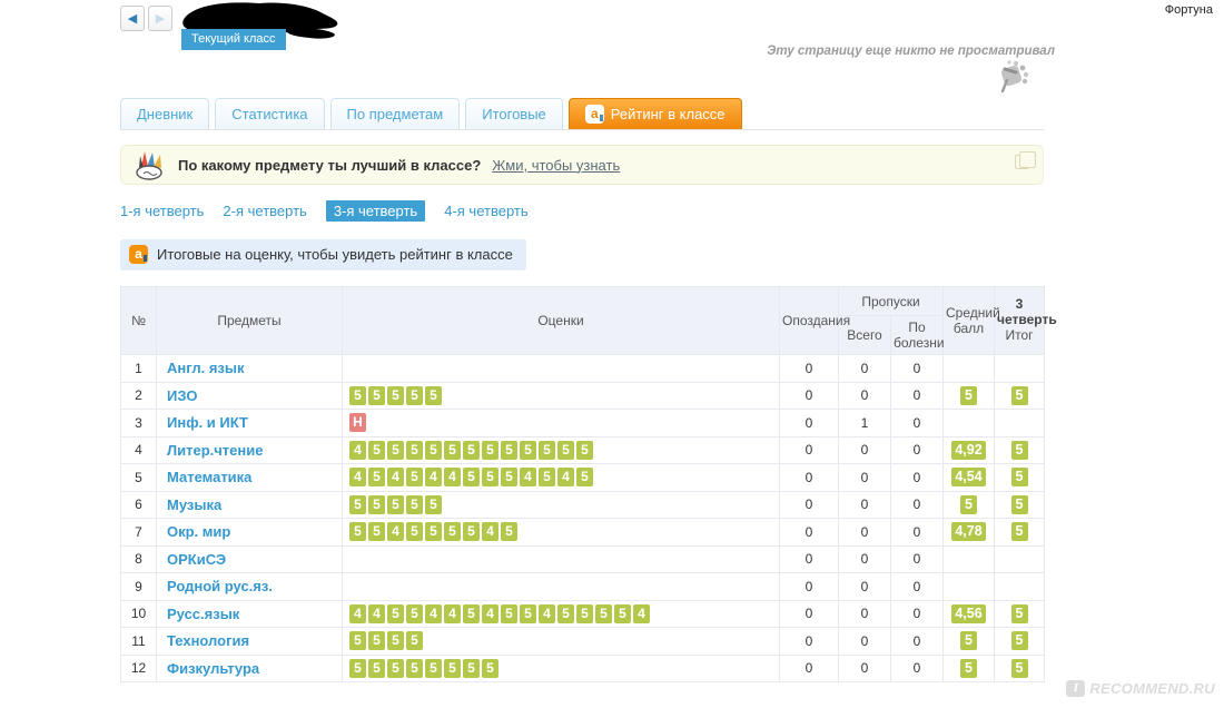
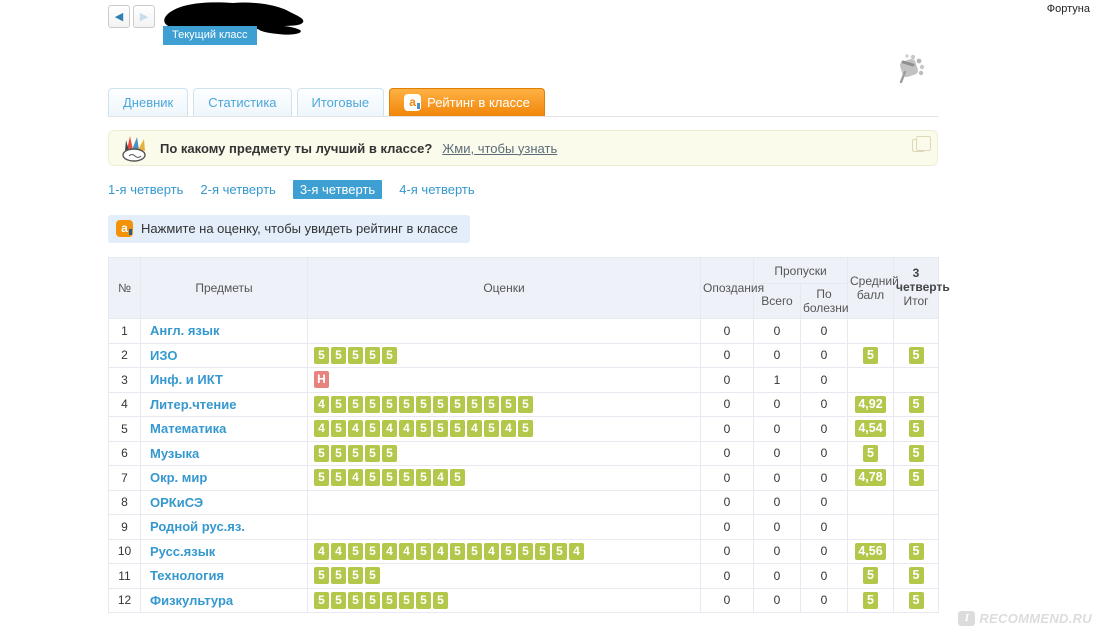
  ◀
  ▶
  Текущий класс
  Фортуна
- Эту страницу еще никто не просматривал
  Дневник
  Статистика
- По предметам
  Итоговые
  a
  Рейтинг в классе
  По какому предмету ты лучший в классе?
  Жми, чтобы узнать
  1-я четверть
  2-я четверть
  3-я четверть
  4-я четверть
  a
- Итоговые на оценку, чтобы увидеть рейтинг в классе
+ Нажмите на оценку, чтобы увидеть рейтинг в классе
  №	Предметы	Оценки	Опоздания	Пропуски	Средни балл	3 четверть Итог
  Всего	По болезни
  1	Англ. язык		0	0	0
  2	ИЗО	5 5 5 5 5	0	0	0	5	5
  3	Инф. и ИКТ	Н	0	1	0
  4	Литер.чтение	4 5 5 5 5 5 5 5 5 5 5 5 5	0	0	0	4,92	5
  5	Математика	4 5 4 5 4 4 5 5 5 4 5 4 5	0	0	0	4,54	5
  6	Музыка	5 5 5 5 5	0	0	0	5	5
  7	Окр. мир	5 5 4 5 5 5 5 4 5	0	0	0	4,78	5
  8	ОРКиСЭ		0	0	0
  9	Родной рус.яз.		0	0	0
  10	Русс.язык	4 4 5 5 4 4 5 4 5 5 4 5 5 5 5 4	0	0	0	4,56	5
  11	Технология	5 5 5 5	0	0	0	5	5
  12	Физкультура	5 5 5 5 5 5 5 5	0	0	0	5	5
  I
  RECOMMEND.RU
